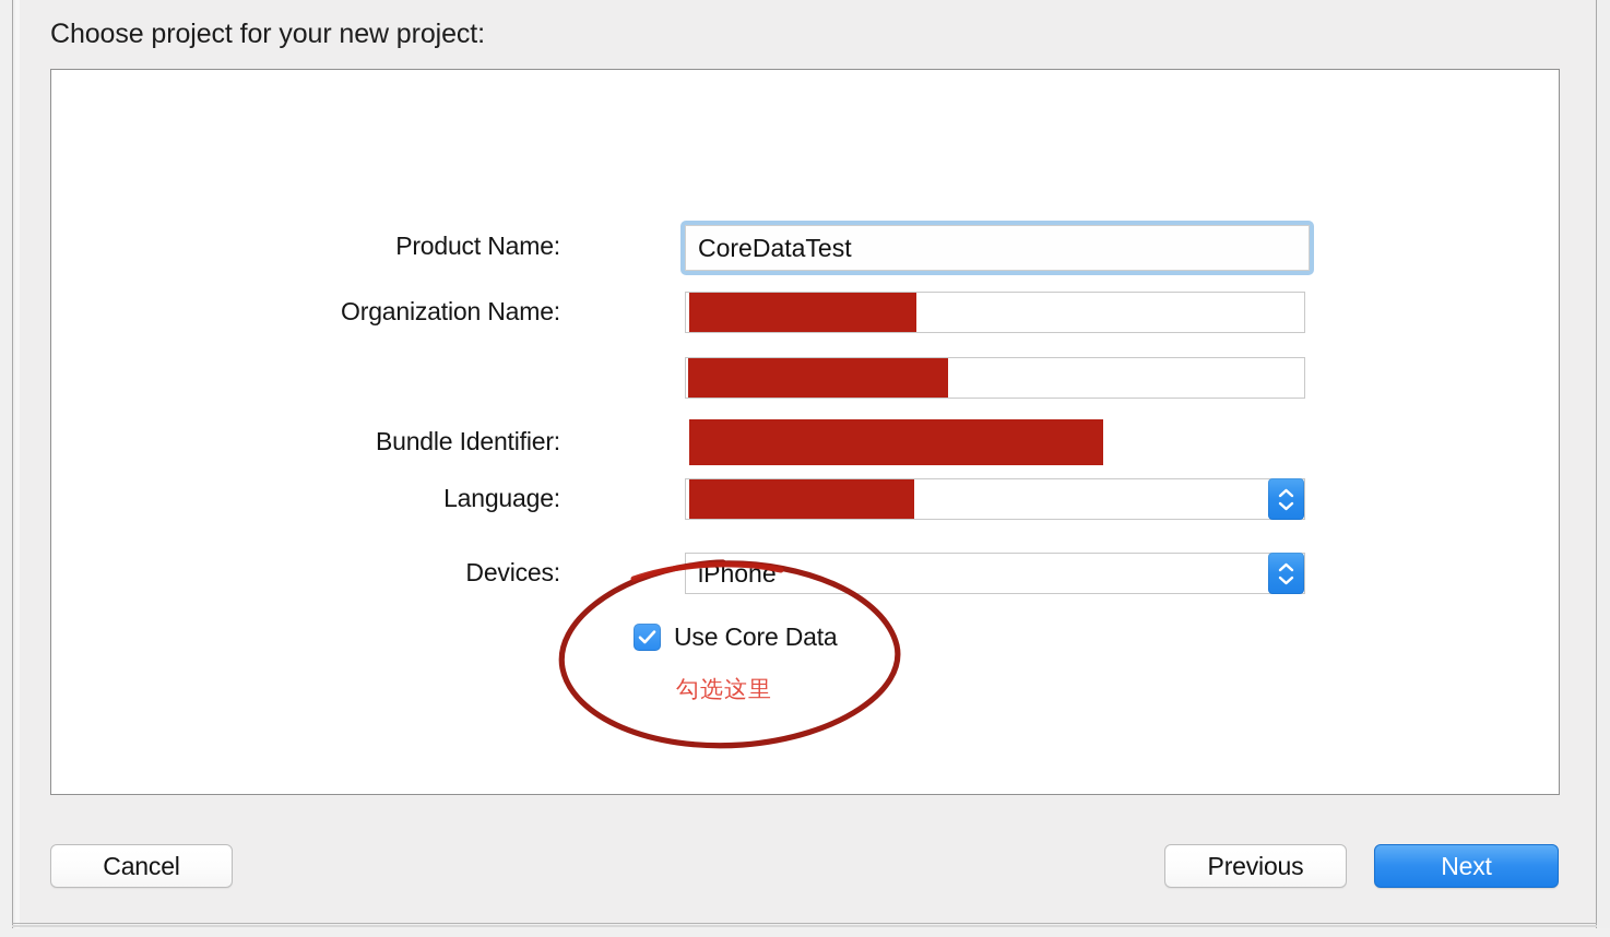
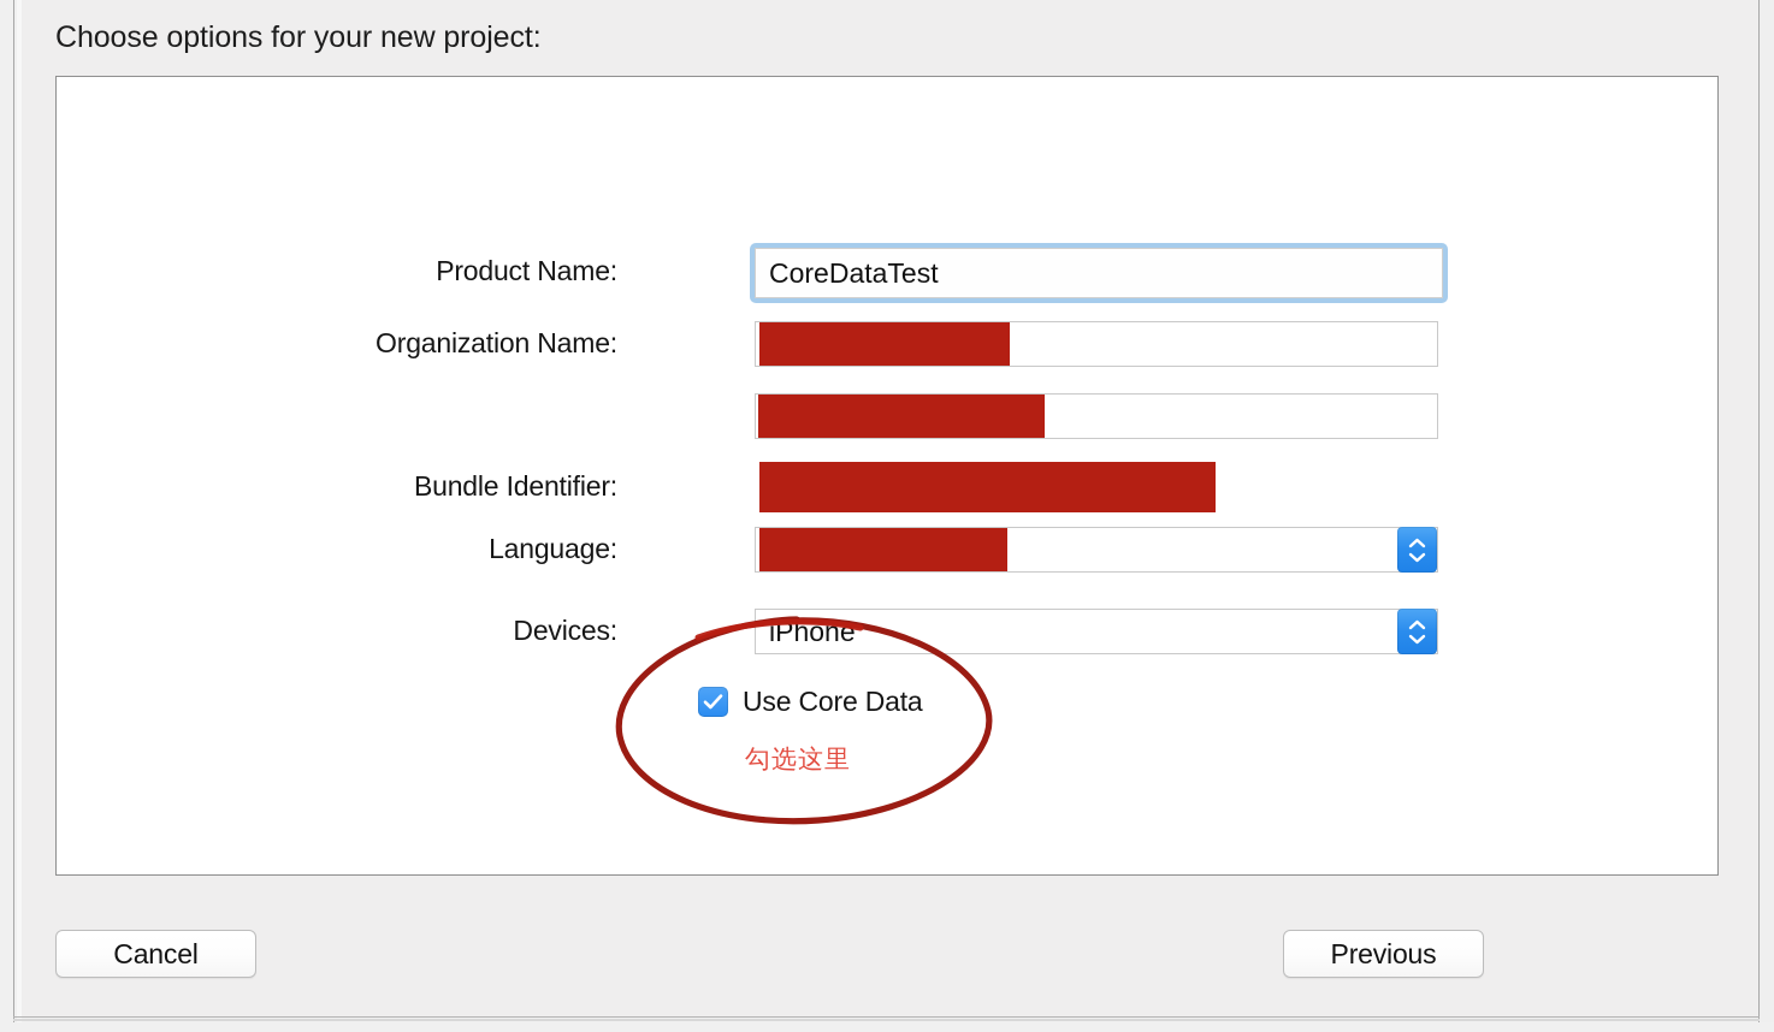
- Choose project for your new project:
+ Choose options for your new project:
  Product Name:
  CoreDataTest
  Organization Name:
  Bundle Identifier:
  Language:
  Devices:
  iPhone
  Use Core Data
  勾选这里
  Cancel
  Previous
- Next
